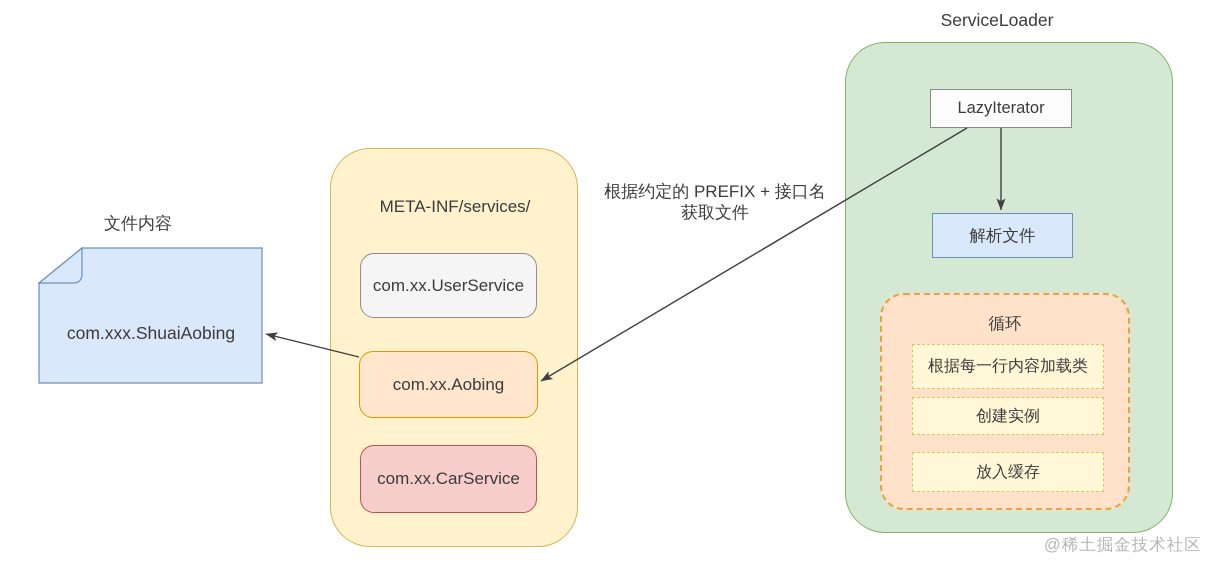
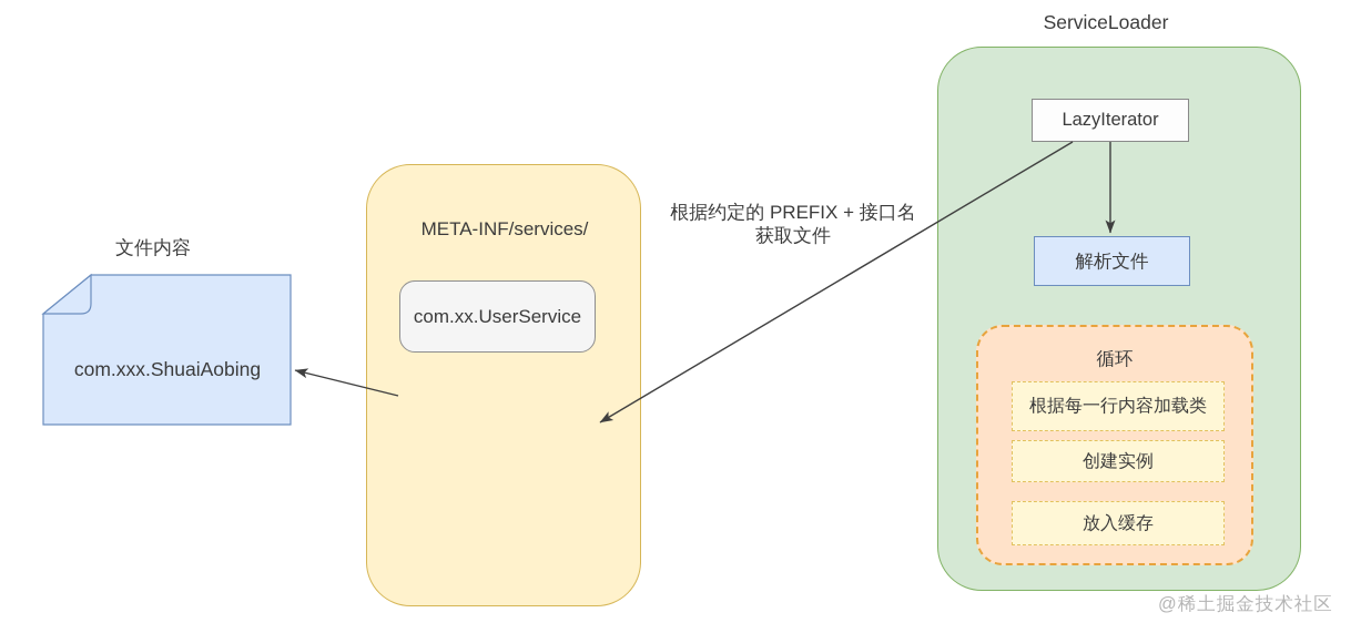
  文件内容
  META-INF/services/
  com.xx.UserService
- com.xx.Aobing
- com.xx.CarService
  ServiceLoader
  LazyIterator
  解析文件
  循环
  根据每一行内容加载类
  创建实例
  放入缓存
  com.xxx.ShuaiAobing
  根据约定的 PREFIX + 接口名
  获取文件
  @稀土掘金技术社区
